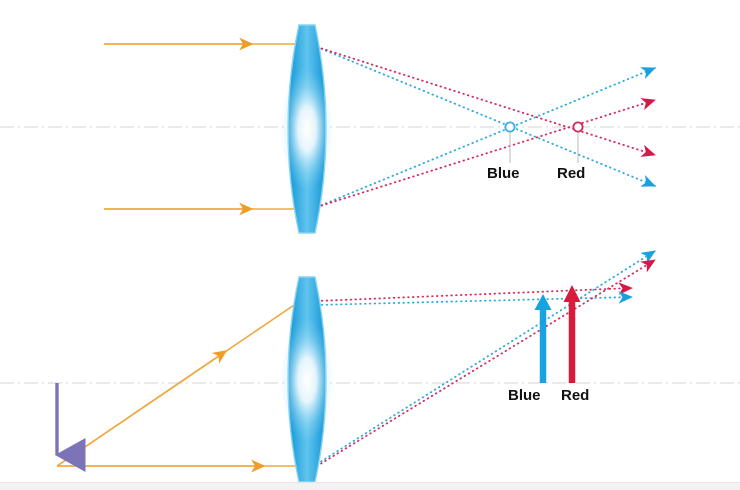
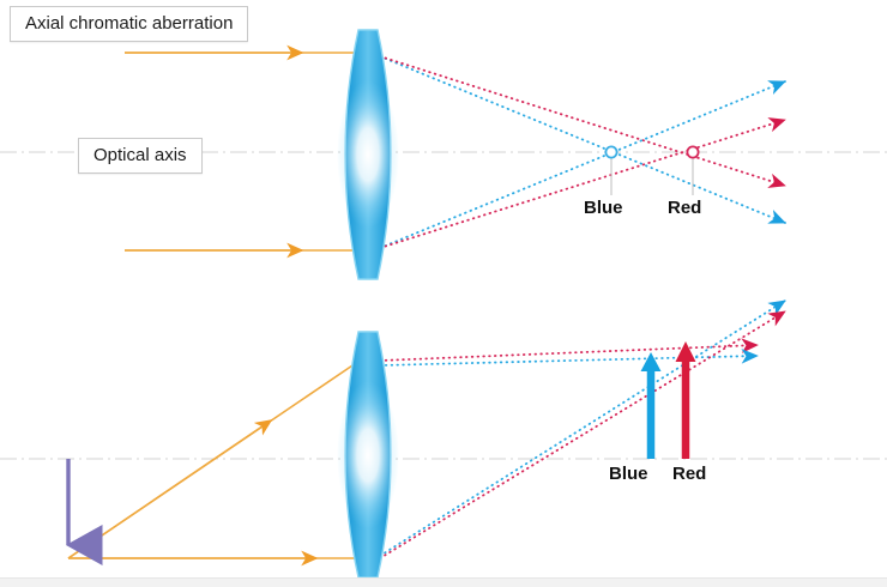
+ Axial chromatic aberration
+ Optical axis
  Blue
  Red
  Blue
  Red
